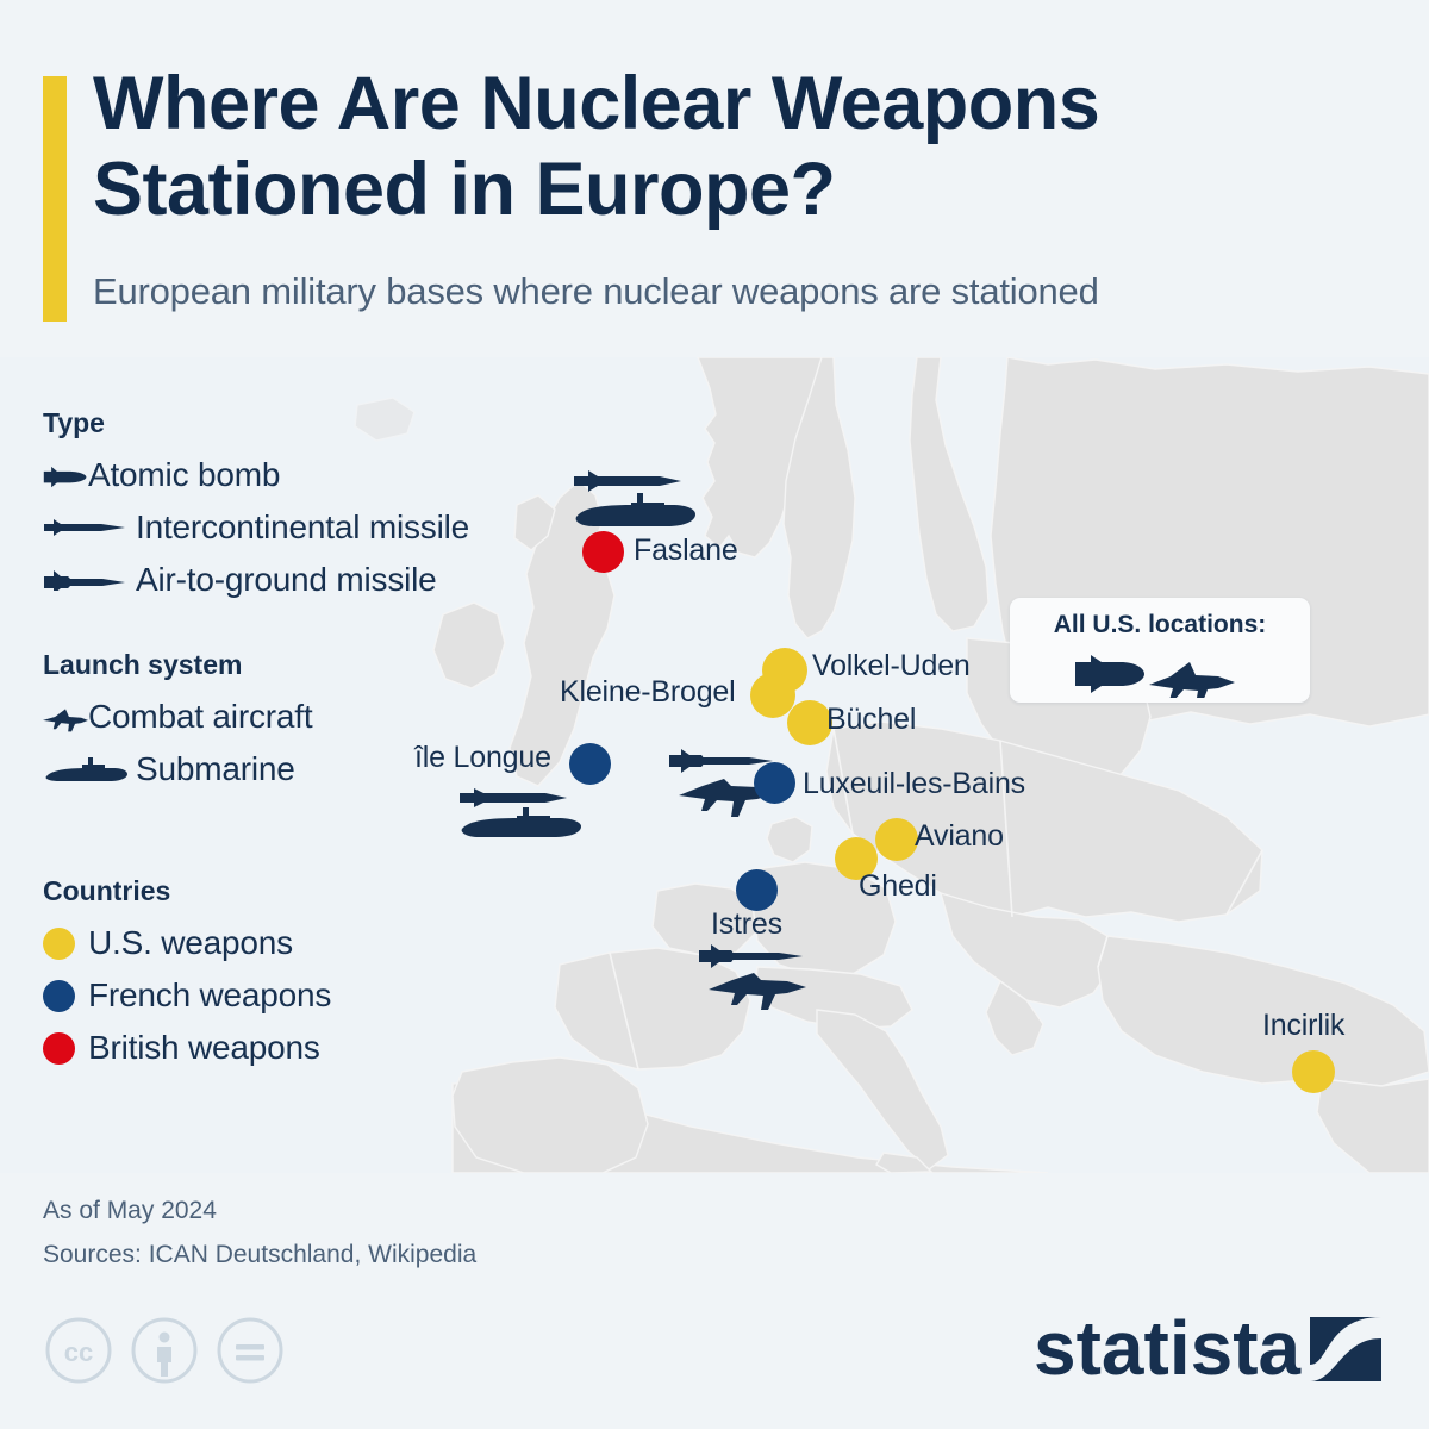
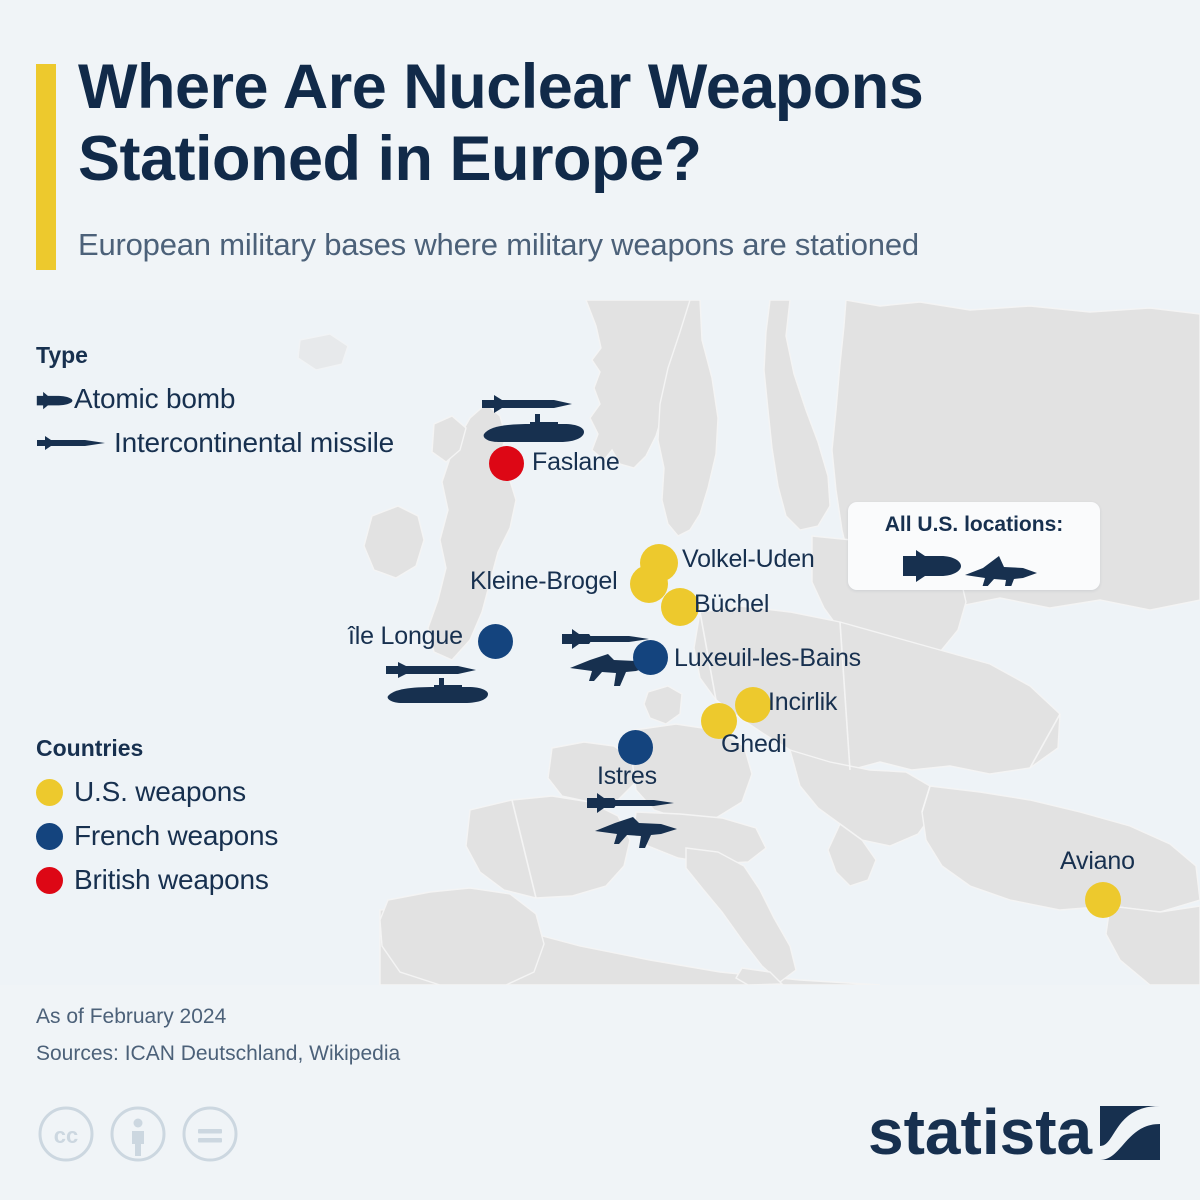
  Where Are Nuclear Weapons Stationed in Europe?
- European military bases where nuclear weapons are stationed
+ European military bases where military weapons are stationed
  Faslane
  Volkel-Uden
  Kleine-Brogel
  Büchel
  île Longue
  Luxeuil-les-Bains
  Istres
- Aviano
+ Incirlik
  Ghedi
- Incirlik
+ Aviano
  All U.S. locations:
  Type
  Atomic bomb
  Intercontinental missile
- Air-to-ground missile
- Launch system
- Combat aircraft
- Submarine
  Countries
  U.S. weapons
  French weapons
  British weapons
- As of May 2024
+ As of February 2024
  Sources: ICAN Deutschland, Wikipedia
  cc
  statista
